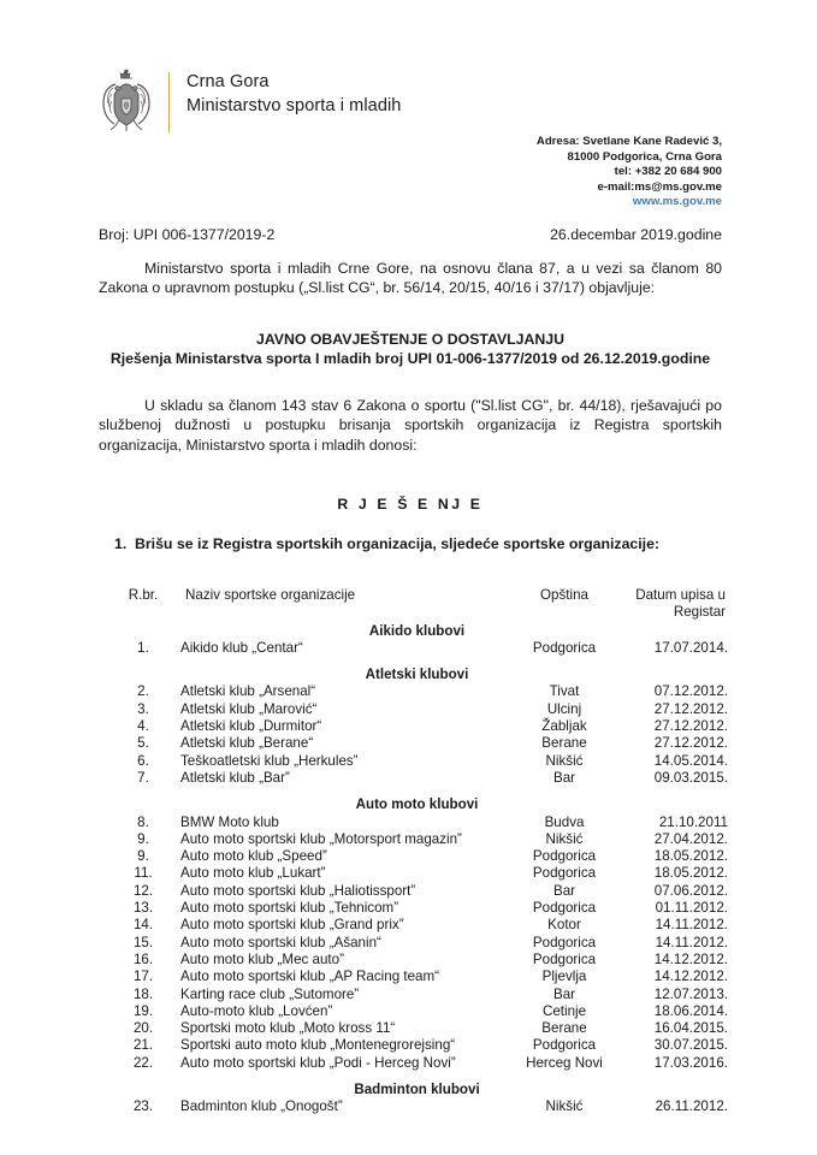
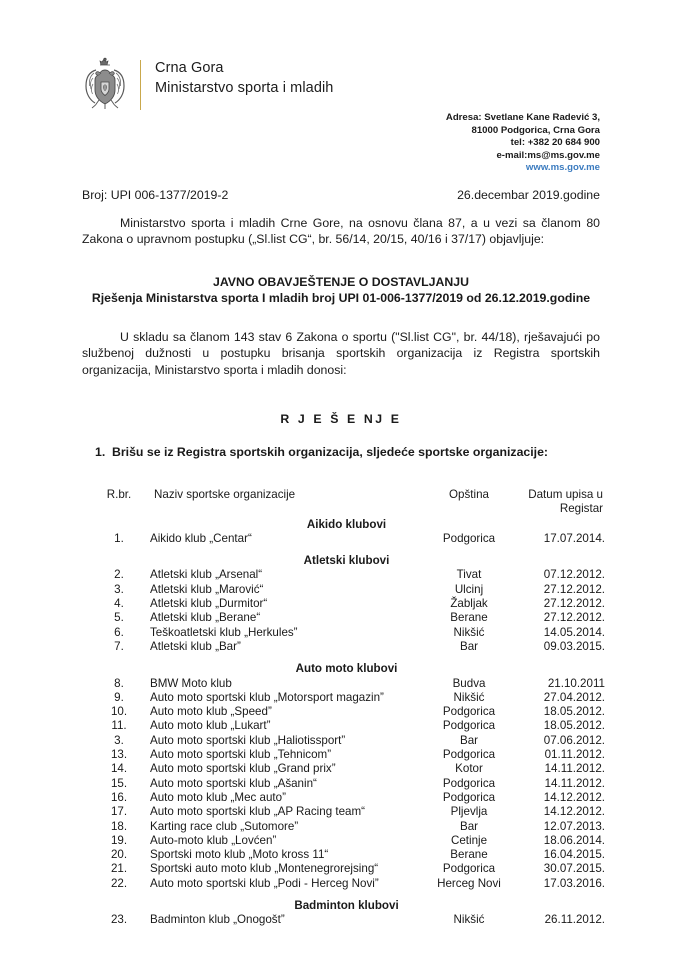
  Crna Gora
  Ministarstvo sporta i mladih
  Adresa: Svetlane Kane Radević 3,
  81000 Podgorica, Crna Gora
  tel: +382 20 684 900
  e-mail:ms@ms.gov.me
  www.ms.gov.me
  Broj: UPI 006-1377/2019-2
  26.decembar 2019.godine
  Ministarstvo sporta i mladih Crne Gore, na osnovu člana 87, a u vezi sa članom 80 Zakona o upravnom postupku („Sl.list CG“, br. 56/14, 20/15, 40/16 i 37/17) objavljuje:
  JAVNO OBAVJEŠTENJE O DOSTAVLJANJU
  Rješenja Ministarstva sporta I mladih broj UPI 01-006-1377/2019 od 26.12.2019.godine
  U skladu sa članom 143 stav 6 Zakona o sportu ("Sl.list CG", br. 44/18), rješavajući po službenoj dužnosti u postupku brisanja sportskih organizacija iz Registra sportskih organizacija, Ministarstvo sporta i mladih donosi:
  R J E Š E NJ E
  1.
  Brišu se iz Registra sportskih organizacija, sljedeće sportske organizacije:
  R.br.	Naziv sportske organizacije	Opština	Datum upisa u
  			Registar
  Aikido klubovi
  1.	Aikido klub „Centar“	Podgorica	17.07.2014.
  Atletski klubovi
  2.	Atletski klub „Arsenal“	Tivat	07.12.2012.
  3.	Atletski klub „Marović“	Ulcinj	27.12.2012.
  4.	Atletski klub „Durmitor“	Žabljak	27.12.2012.
  5.	Atletski klub „Berane“	Berane	27.12.2012.
  6.	Teškoatletski klub „Herkules”	Nikšić	14.05.2014.
  7.	Atletski klub „Bar”	Bar	09.03.2015.
  Auto moto klubovi
  8.	BMW Moto klub	Budva	21.10.2011
  9.	Auto moto sportski klub „Motorsport magazin”	Nikšić	27.04.2012.
- 9.	Auto moto klub „Speed”	Podgorica	18.05.2012.
+ 10.	Auto moto klub „Speed”	Podgorica	18.05.2012.
  11.	Auto moto klub „Lukart”	Podgorica	18.05.2012.
- 12.	Auto moto sportski klub „Haliotissport”	Bar	07.06.2012.
+ 3.	Auto moto sportski klub „Haliotissport”	Bar	07.06.2012.
  13.	Auto moto sportski klub „Tehnicom”	Podgorica	01.11.2012.
  14.	Auto moto sportski klub „Grand prix”	Kotor	14.11.2012.
  15.	Auto moto sportski klub „Ašanin“	Podgorica	14.11.2012.
  16.	Auto moto klub „Mec auto”	Podgorica	14.12.2012.
  17.	Auto moto sportski klub „AP Racing team“	Pljevlja	14.12.2012.
  18.	Karting race club „Sutomore”	Bar	12.07.2013.
  19.	Auto-moto klub „Lovćen”	Cetinje	18.06.2014.
  20.	Sportski moto klub „Moto kross 11“	Berane	16.04.2015.
  21.	Sportski auto moto klub „Montenegrorejsing“	Podgorica	30.07.2015.
  22.	Auto moto sportski klub „Podi - Herceg Novi”	Herceg Novi	17.03.2016.
  Badminton klubovi
  23.	Badminton klub „Onogošt”	Nikšić	26.11.2012.
